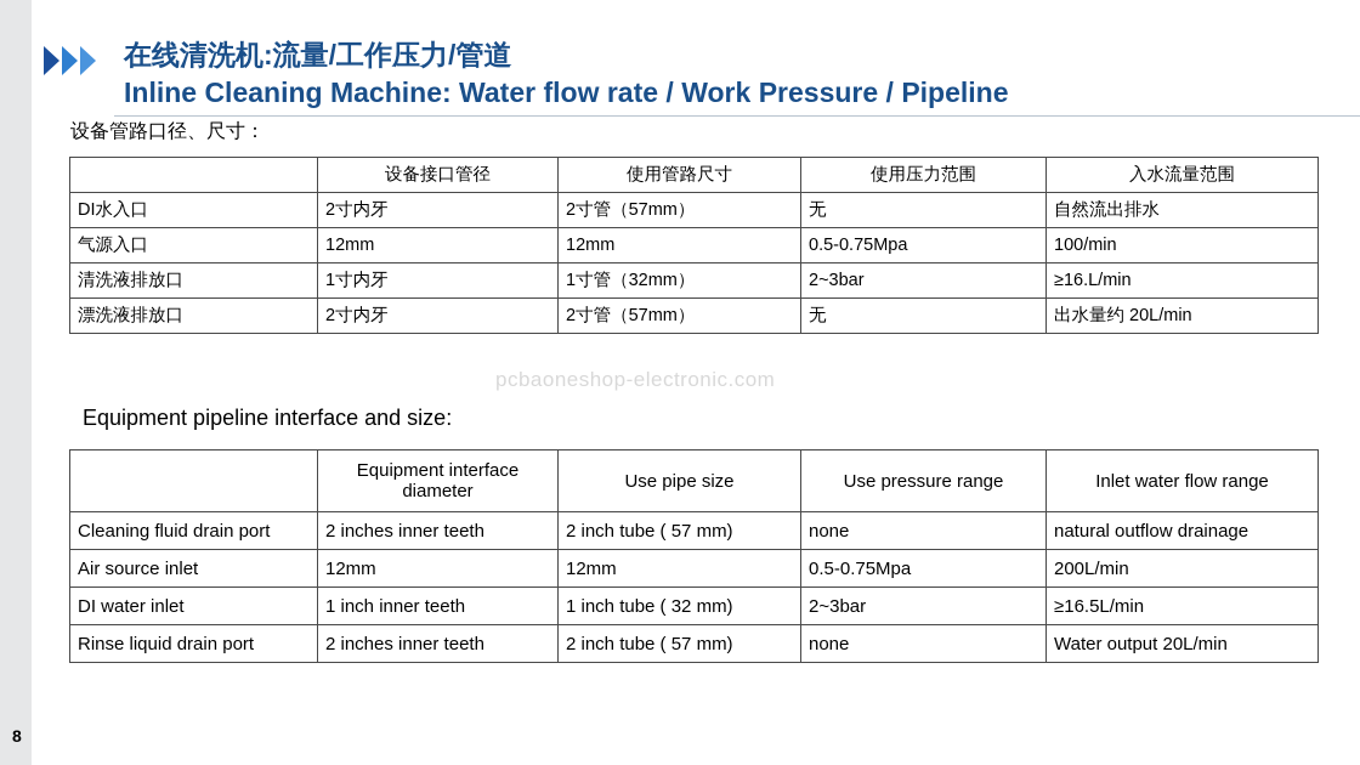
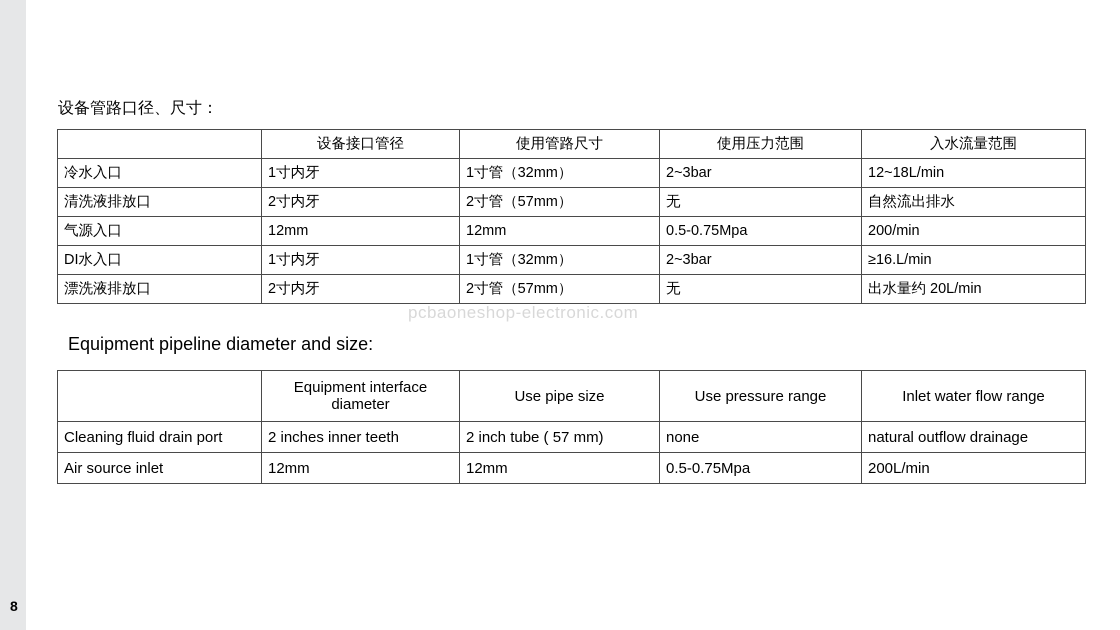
- 在线清洗机:流量/工作压力/管道
- Inline Cleaning Machine: Water flow rate / Work Pressure / Pipeline
  设备管路口径、尺寸：
  	设备接口管径	使用管路尺寸	使用压力范围	入水流量范围
+ 冷水入口	1寸内牙	1寸管（32mm）	2~3bar	12~18L/min
- DI水入口	2寸内牙	2寸管（57mm）	无	自然流出排水
+ 清洗液排放口	2寸内牙	2寸管（57mm）	无	自然流出排水
- 气源入口	12mm	12mm	0.5-0.75Mpa	100/min
+ 气源入口	12mm	12mm	0.5-0.75Mpa	200/min
- 清洗液排放口	1寸内牙	1寸管（32mm）	2~3bar	≥16.L/min
+ DI水入口	1寸内牙	1寸管（32mm）	2~3bar	≥16.L/min
  漂洗液排放口	2寸内牙	2寸管（57mm）	无	出水量约 20L/min
  pcbaoneshop-electronic.com
- Equipment pipeline interface and size:
+ Equipment pipeline diameter and size:
  	Equipment interface diameter	Use pipe size	Use pressure range	Inlet water flow range
  Cleaning fluid drain port	2 inches inner teeth	2 inch tube ( 57 mm)	none	natural outflow drainage
  Air source inlet	12mm	12mm	0.5-0.75Mpa	200L/min
- DI water inlet	1 inch inner teeth	1 inch tube ( 32 mm)	2~3bar	≥16.5L/min
- Rinse liquid drain port	2 inches inner teeth	2 inch tube ( 57 mm)	none	Water output 20L/min
  8
